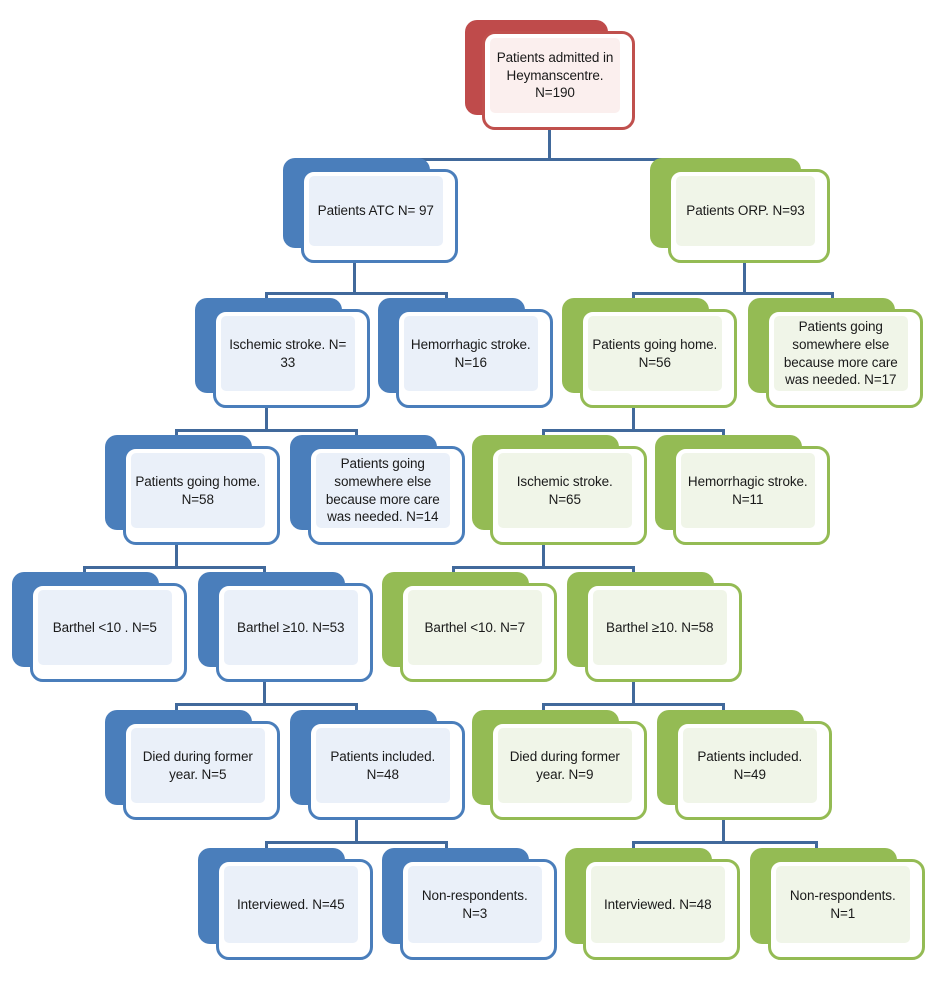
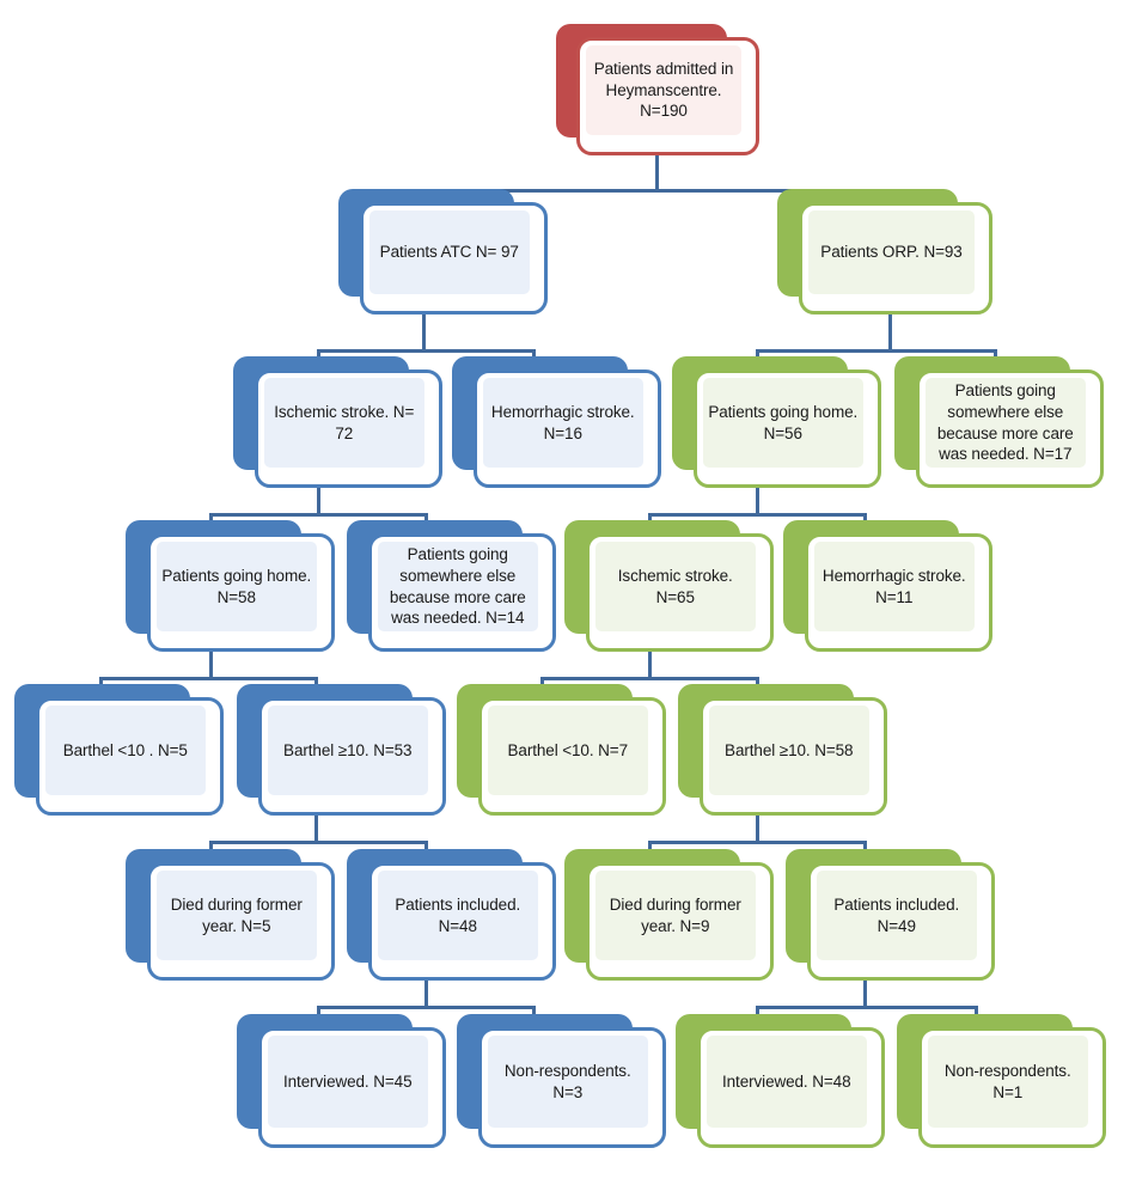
  Patients admitted in Heymanscentre. N=190
  Patients ATC N= 97
  Patients ORP. N=93
- Ischemic stroke. N= 33
+ Ischemic stroke. N= 72
  Hemorrhagic stroke. N=16
  Patients going home. N=56
  Patients going somewhere else because more care was needed. N=17
  Patients going home. N=58
  Patients going somewhere else because more care was needed. N=14
  Ischemic stroke. N=65
  Hemorrhagic stroke. N=11
  Barthel <10 . N=5
  Barthel ≥10. N=53
  Barthel <10. N=7
  Barthel ≥10. N=58
  Died during former year. N=5
  Patients included. N=48
  Died during former year. N=9
  Patients included. N=49
  Interviewed. N=45
  Non-respondents. N=3
  Interviewed. N=48
  Non-respondents. N=1
